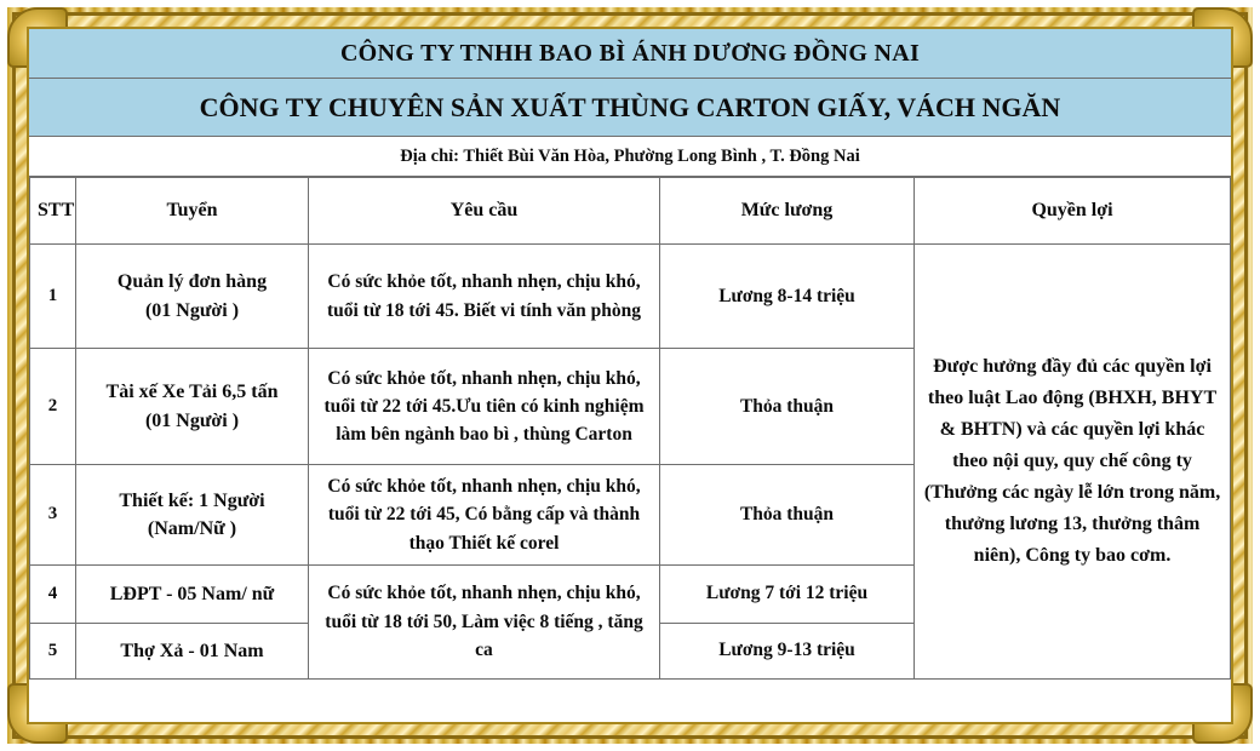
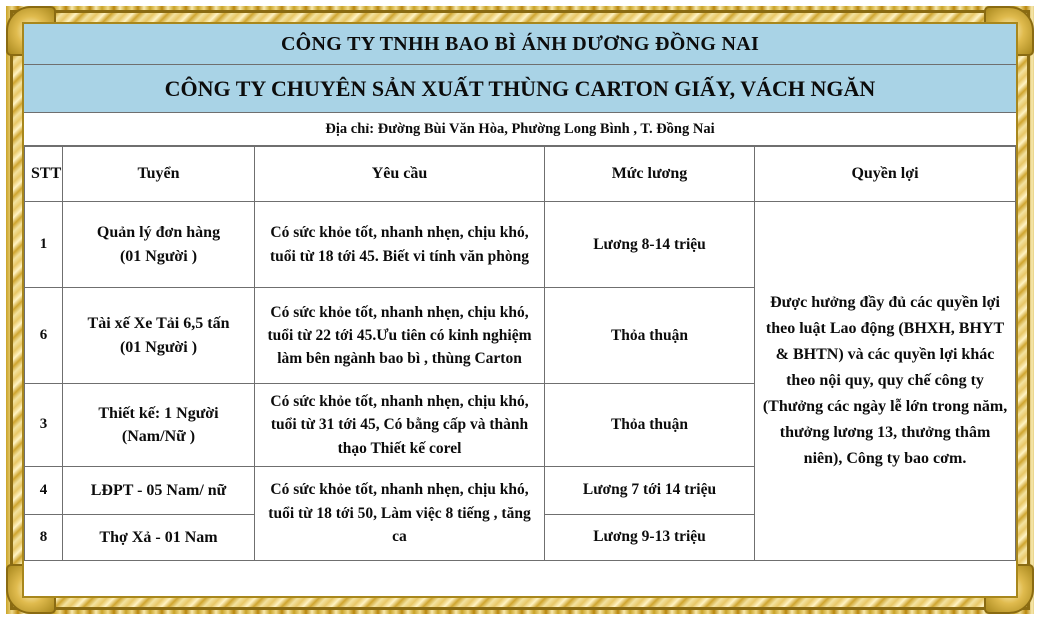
  CÔNG TY TNHH BAO BÌ ÁNH DƯƠNG ĐỒNG NAI
  CÔNG TY CHUYÊN SẢN XUẤT THÙNG CARTON GIẤY, VÁCH NGĂN
- Địa chỉ: Thiết Bùi Văn Hòa, Phường Long Bình , T. Đồng Nai
+ Địa chỉ: Đường Bùi Văn Hòa, Phường Long Bình , T. Đồng Nai
  STT	Tuyển	Yêu cầu	Mức lương	Quyền lợi
  1	Quản lý đơn hàng(01 Người )	Có sức khỏe tốt, nhanh nhẹn, chịu khó, tuổi từ 18 tới 45. Biết vi tính văn phòng	Lương 8-14 triệu	Được hưởng đầy đủ các quyền lợi theo luật Lao động (BHXH, BHYT & BHTN) và các quyền lợi khác theo nội quy, quy chế công ty (Thưởng các ngày lễ lớn trong năm, thưởng lương 13, thưởng thâm niên), Công ty bao cơm.
- 2	Tài xế Xe Tải 6,5 tấn(01 Người )	Có sức khỏe tốt, nhanh nhẹn, chịu khó, tuổi từ 22 tới 45.Ưu tiên có kinh nghiệm làm bên ngành bao bì , thùng Carton	Thỏa thuận
+ 6	Tài xế Xe Tải 6,5 tấn(01 Người )	Có sức khỏe tốt, nhanh nhẹn, chịu khó, tuổi từ 22 tới 45.Ưu tiên có kinh nghiệm làm bên ngành bao bì , thùng Carton	Thỏa thuận
- 3	Thiết kế: 1 Người(Nam/Nữ )	Có sức khỏe tốt, nhanh nhẹn, chịu khó, tuổi từ 22 tới 45, Có bằng cấp và thành thạo Thiết kế corel	Thỏa thuận
+ 3	Thiết kế: 1 Người(Nam/Nữ )	Có sức khỏe tốt, nhanh nhẹn, chịu khó, tuổi từ 31 tới 45, Có bằng cấp và thành thạo Thiết kế corel	Thỏa thuận
- 4	LĐPT - 05 Nam/ nữ	Có sức khỏe tốt, nhanh nhẹn, chịu khó, tuổi từ 18 tới 50, Làm việc 8 tiếng , tăng ca	Lương 7 tới 12 triệu
+ 4	LĐPT - 05 Nam/ nữ	Có sức khỏe tốt, nhanh nhẹn, chịu khó, tuổi từ 18 tới 50, Làm việc 8 tiếng , tăng ca	Lương 7 tới 14 triệu
- 5	Thợ Xả - 01 Nam	Lương 9-13 triệu
+ 8	Thợ Xả - 01 Nam	Lương 9-13 triệu
